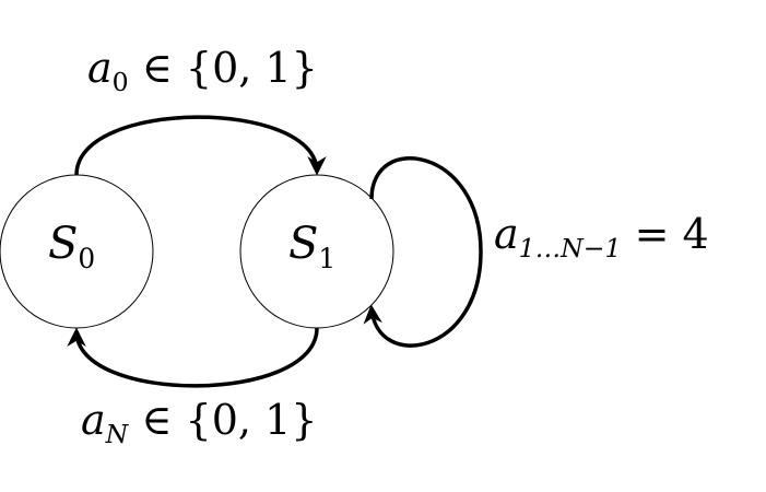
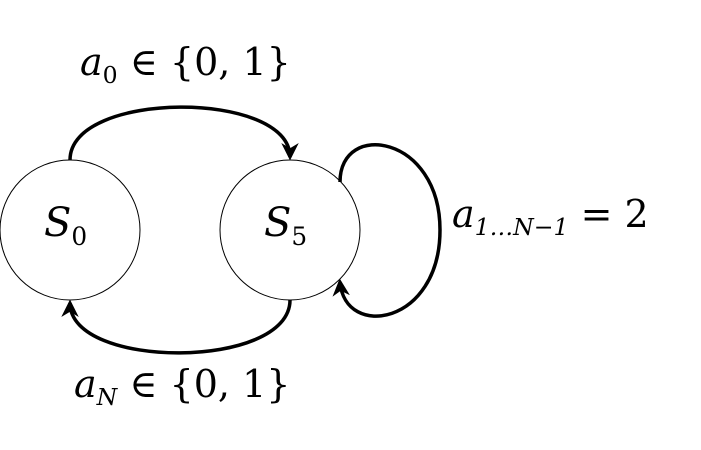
  S0
- S1
+ S5
  a0 ∈ {0, 1}
- a1…N−1 = 4
+ a1…N−1 = 2
  aN ∈ {0, 1}
